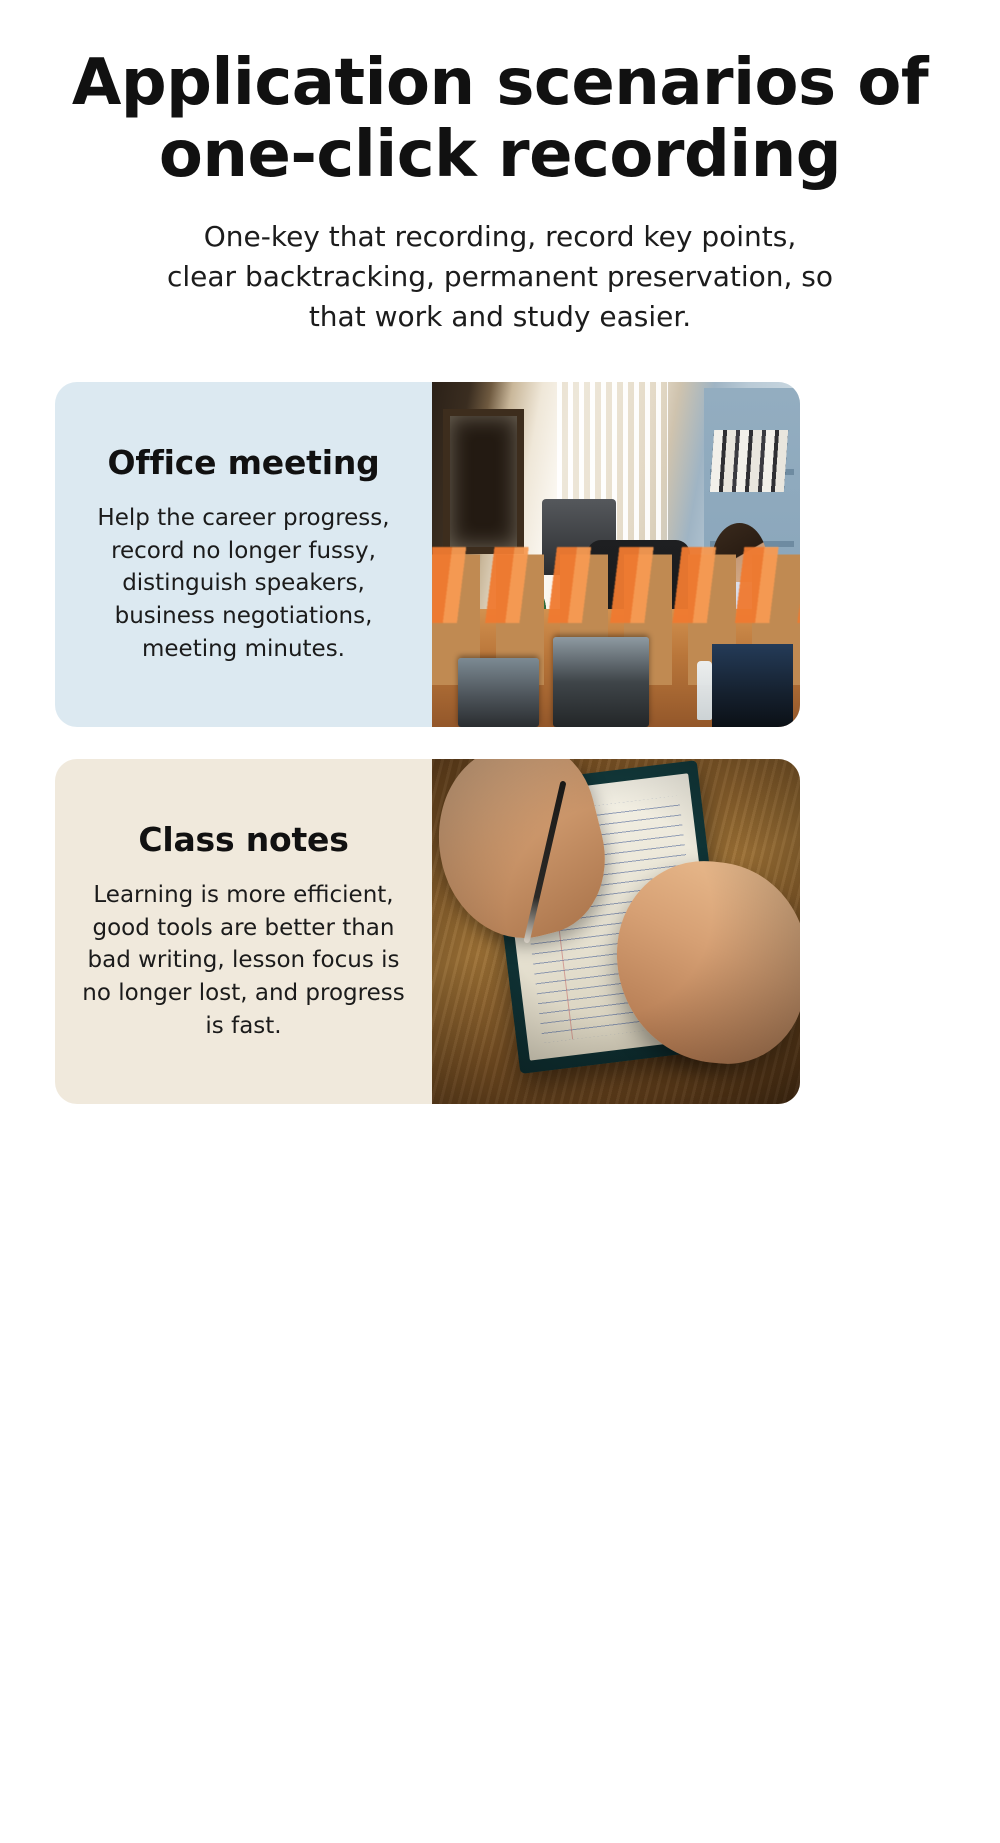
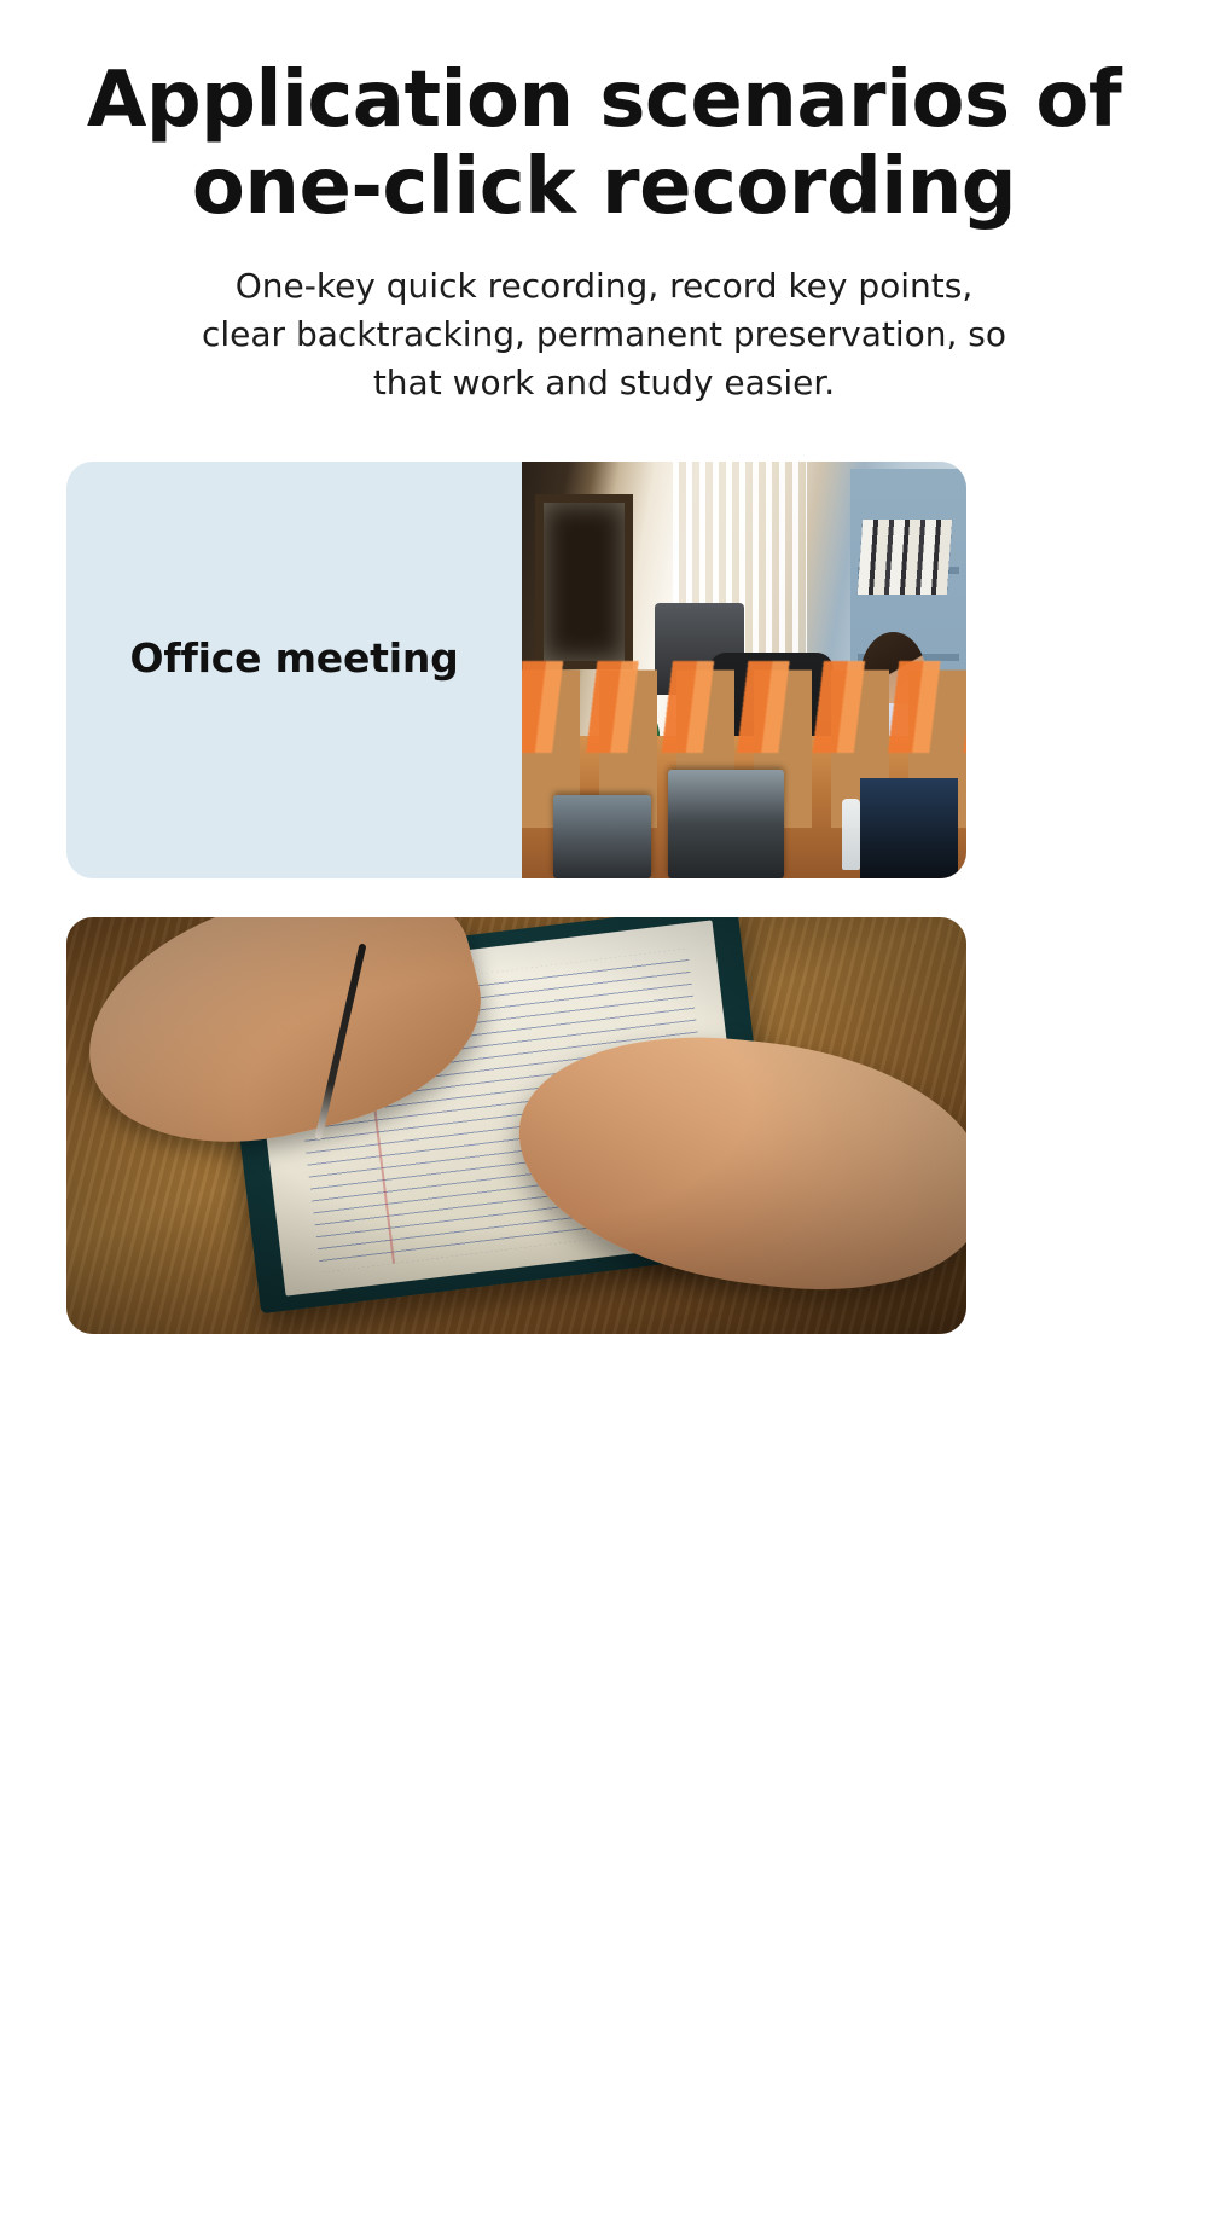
  Application scenarios of
  one-click recording
- One-key that recording, record key points,
+ One-key quick recording, record key points,
  clear backtracking, permanent preservation, so
  that work and study easier.
  Office meeting
- Help the career progress, record no longer fussy, distinguish speakers, business negotiations, meeting minutes.
- Class notes
- Learning is more efficient, good tools are better than bad writing, lesson focus is no longer lost, and progress is fast.
